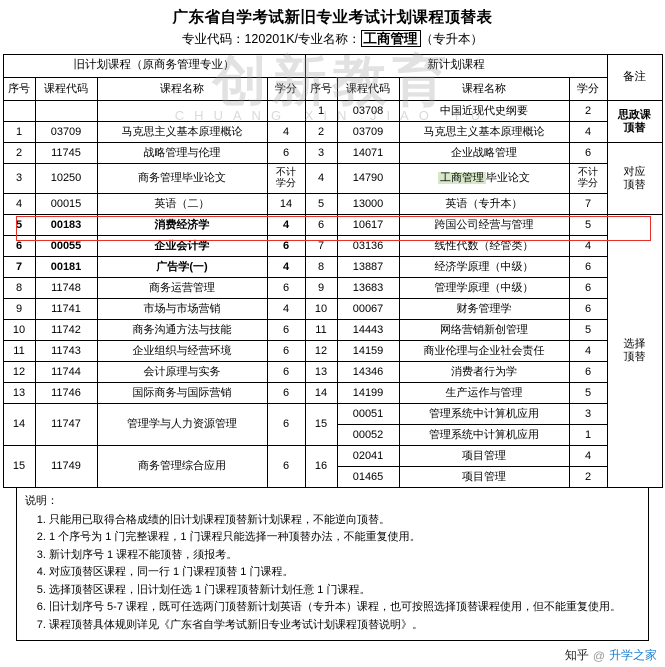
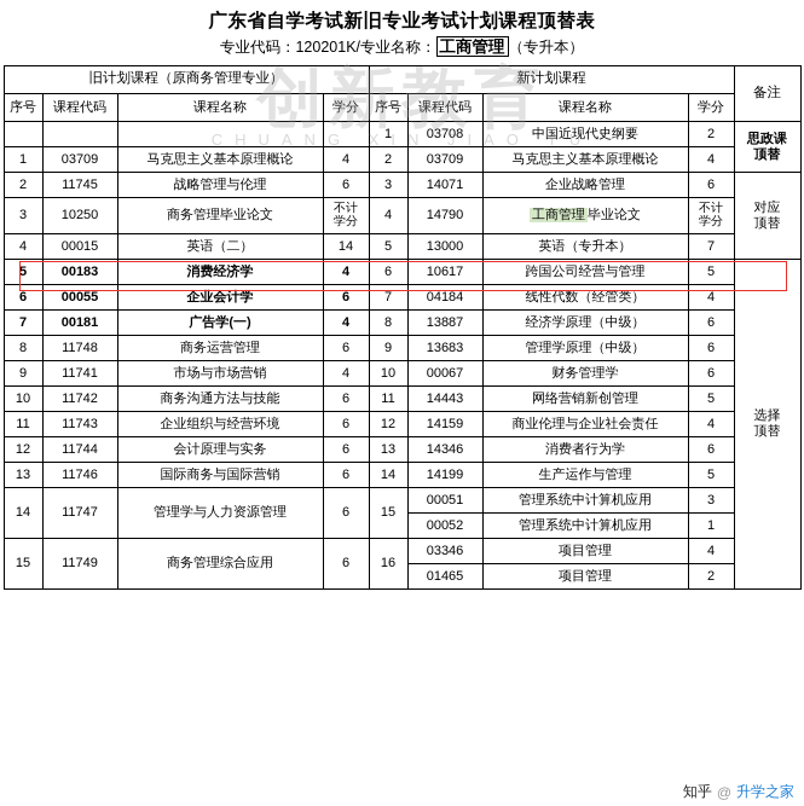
  广东省自学考试新旧专业考试计划课程顶替表
  专业代码：120201K/专业名称： 工商管理 （专升本）
  创新教育
  CHUANG XIN JIAO YU
  旧计划课程（原商务管理专业）	新计划课程	备注
  序号	课程代码	课程名称	学分	序号	课程代码	课程名称	学分
  				1	03708	中国近现代史纲要	2	思政课 顶替
  1	03709	马克思主义基本原理概论	4	2	03709	马克思主义基本原理概论	4
  2	11745	战略管理与伦理	6	3	14071	企业战略管理	6	对应 顶替
  3	10250	商务管理毕业论文	不计 学分	4	14790	工商管理 毕业论文	不计 学分
  4	00015	英语（二）	14	5	13000	英语（专升本）	7
  5	00183	消费经济学	4	6	10617	跨国公司经营与管理	5	选择 顶替
- 6	00055	企业会计学	6	7	03136	线性代数（经管类）	4
+ 6	00055	企业会计学	6	7	04184	线性代数（经管类）	4
  7	00181	广告学(一)	4	8	13887	经济学原理（中级）	6
  8	11748	商务运营管理	6	9	13683	管理学原理（中级）	6
  9	11741	市场与市场营销	4	10	00067	财务管理学	6
  10	11742	商务沟通方法与技能	6	11	14443	网络营销新创管理	5
  11	11743	企业组织与经营环境	6	12	14159	商业伦理与企业社会责任	4
  12	11744	会计原理与实务	6	13	14346	消费者行为学	6
  13	11746	国际商务与国际营销	6	14	14199	生产运作与管理	5
  14	11747	管理学与人力资源管理	6	15	00051	管理系统中计算机应用	3
  00052	管理系统中计算机应用	1
- 15	11749	商务管理综合应用	6	16	02041	项目管理	4
+ 15	11749	商务管理综合应用	6	16	03346	项目管理	4
  01465	项目管理	2
- 说明：
- 只能用已取得合格成绩的旧计划课程顶替新计划课程，不能逆向顶替。
- 1 个序号为 1 门完整课程，1 门课程只能选择一种顶替办法，不能重复使用。
- 新计划序号 1 课程不能顶替，须报考。
- 对应顶替区课程，同一行 1 门课程顶替 1 门课程。
- 选择顶替区课程，旧计划任选 1 门课程顶替新计划任意 1 门课程。
- 旧计划序号 5-7 课程，既可任选两门顶替新计划英语（专升本）课程，也可按照选择顶替课程使用，但不能重复使用。
- 课程顶替具体规则详见《广东省自学考试新旧专业考试计划课程顶替说明》。
  知乎
  @
  升学之家
